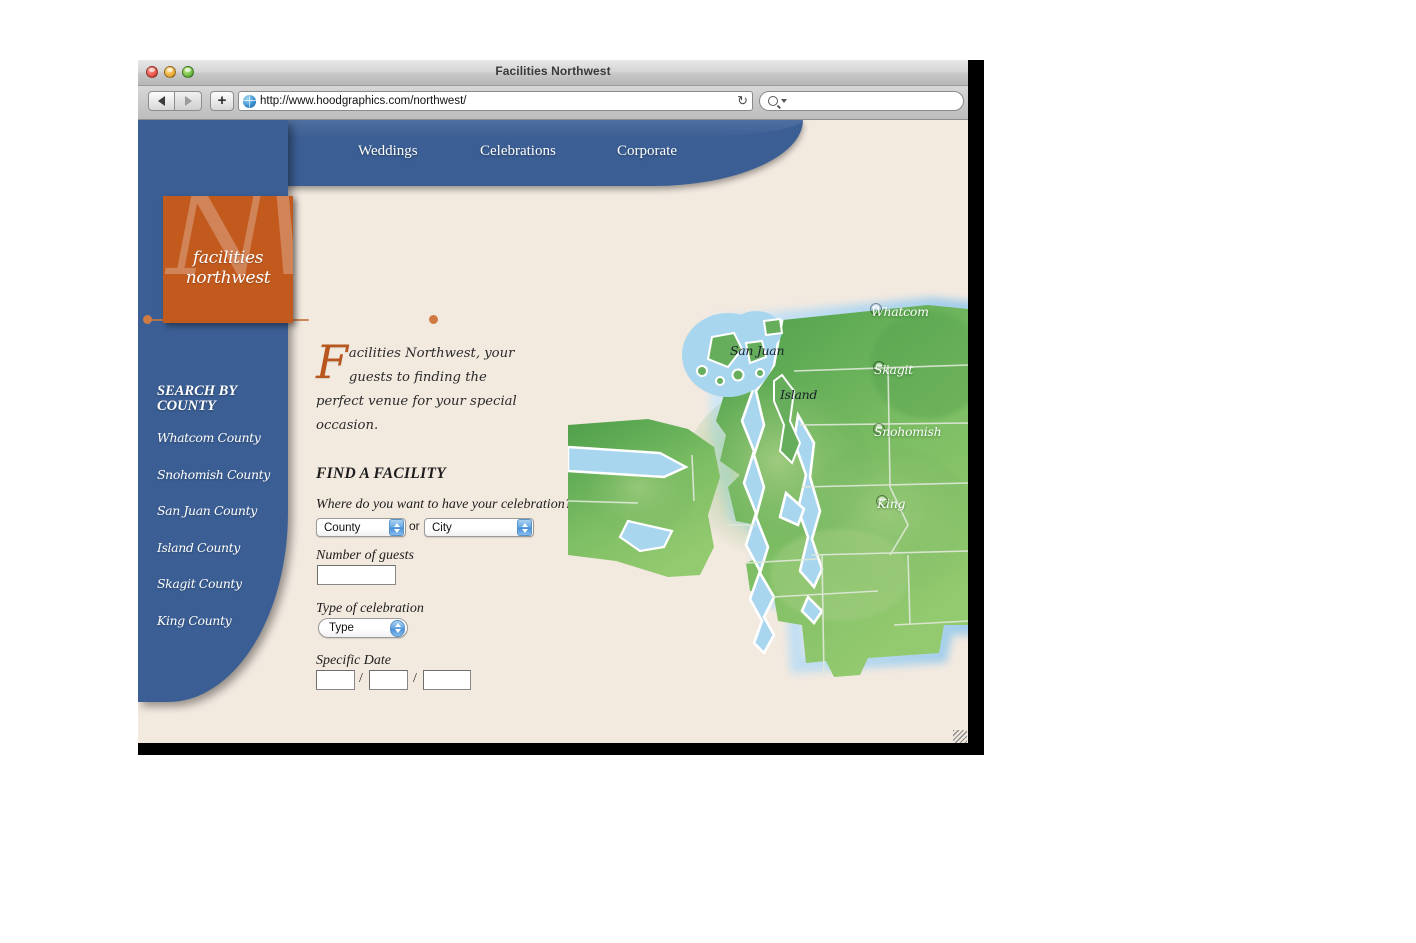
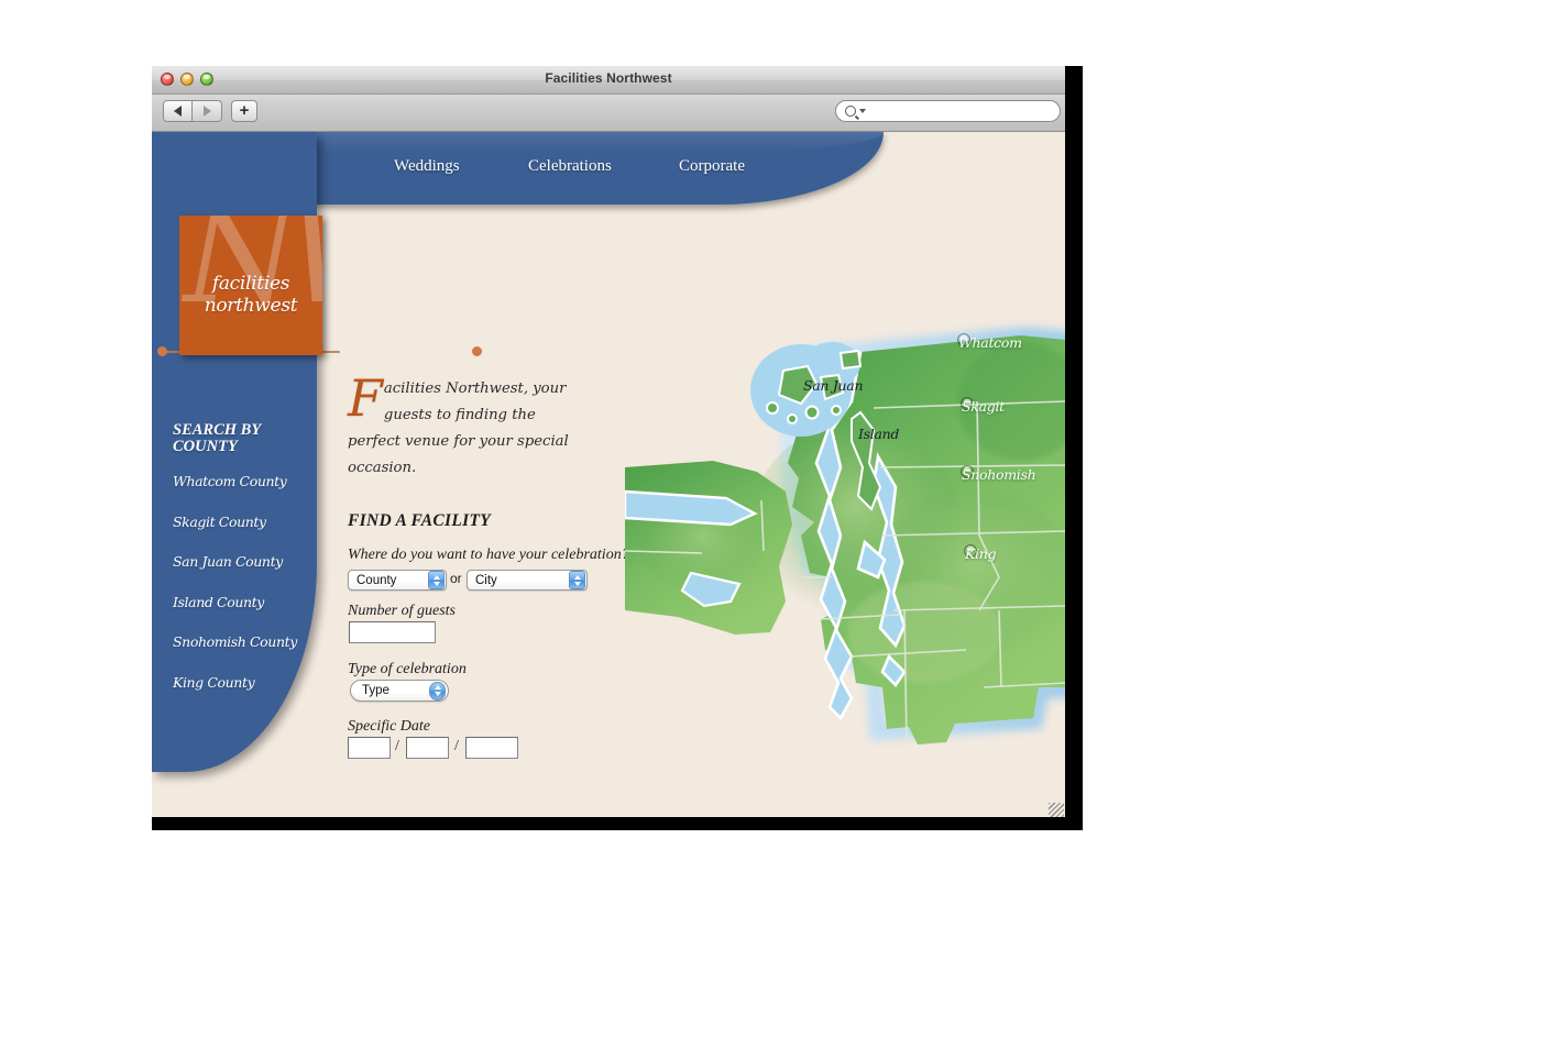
  Facilities Northwest
  +
- http://www.hoodgraphics.com/northwest/
- ↻
  facilities northwest
  Weddings
  Celebrations
  Corporate
  SEARCH BY COUNTY
  Whatcom County
- Snohomish County
+ Skagit County
  San Juan County
  Island County
- Skagit County
+ Snohomish County
  King County
  F
  acilities Northwest, your guests to finding the perfect venue for your special occasion.
  FIND A FACILITY
  Where do you want to have your celebration
  County
  or
  City
  Number of guests
  Type of celebration
  Type
  Specific Date
  /
  /
  Whatcom
  San Juan
  Skagit
  Island
  Snohomish
  King
